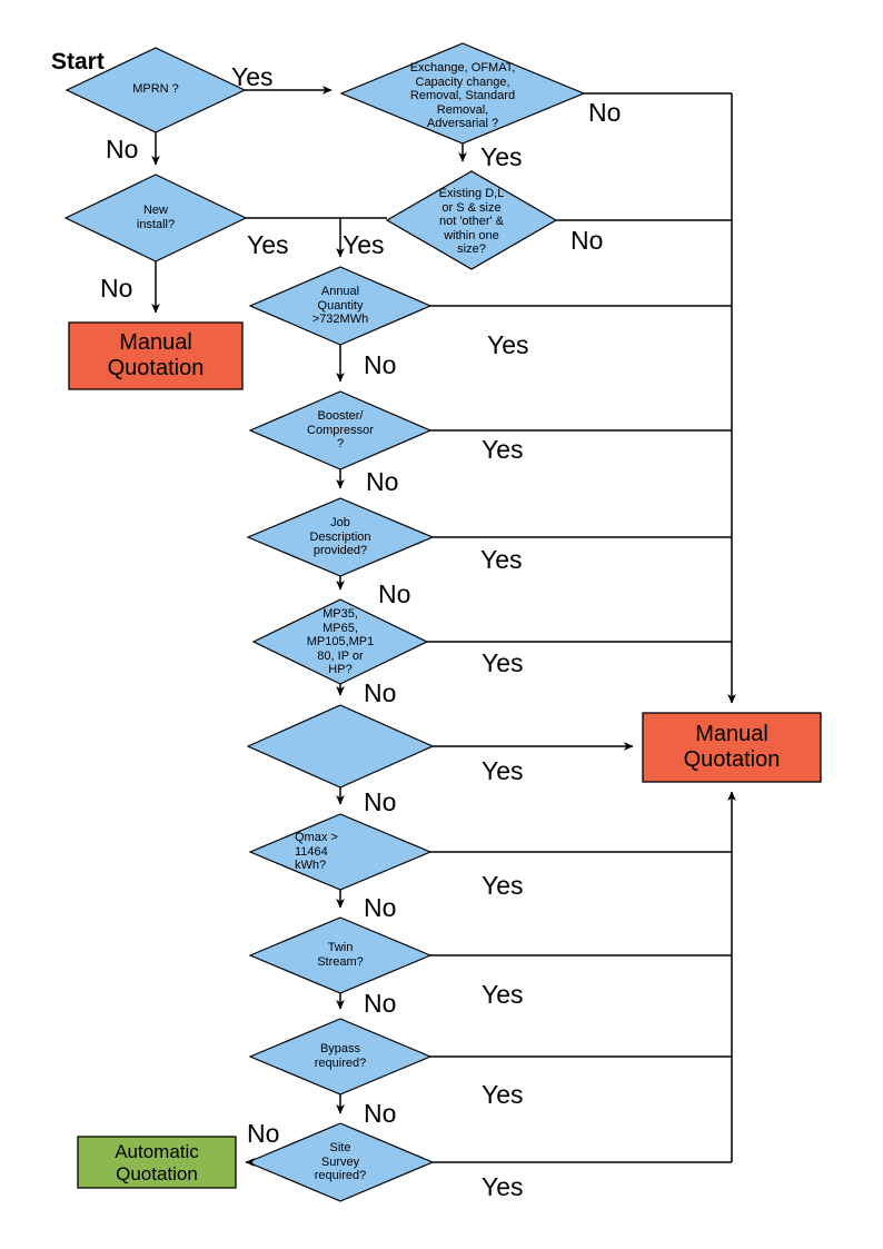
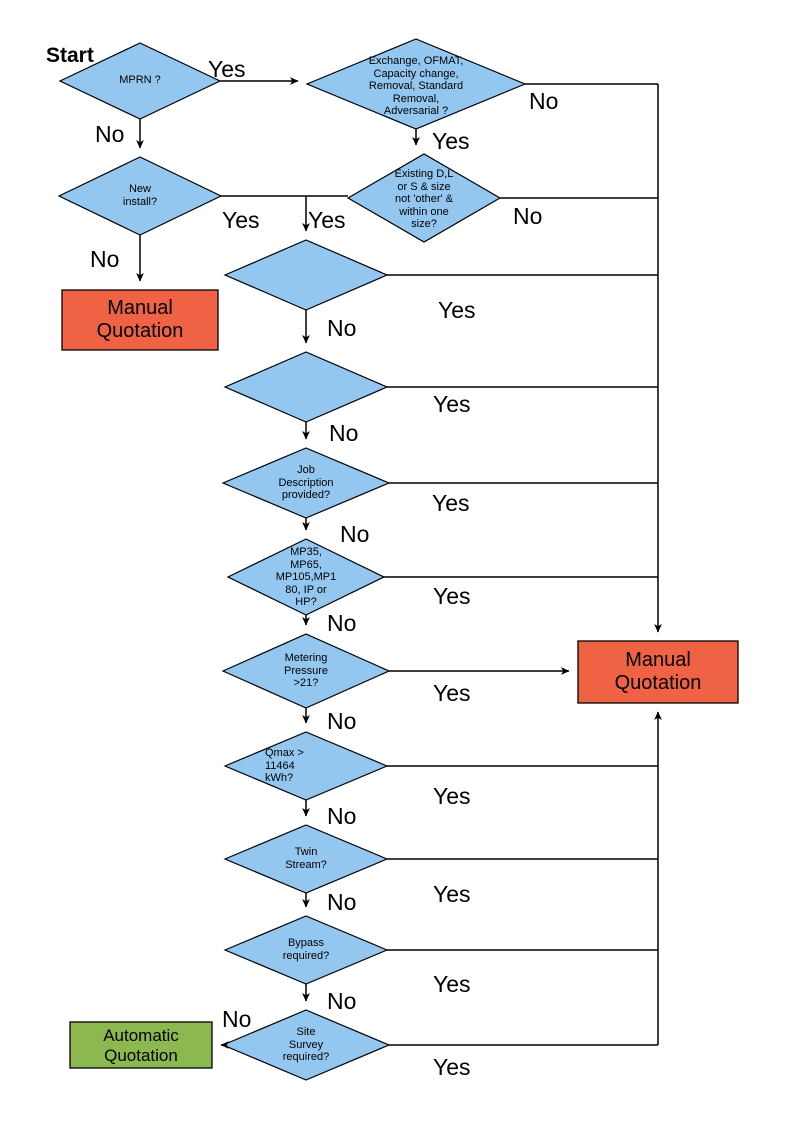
  Start
  MPRN ?
  Exchange, OFMAT,
  Capacity change,
  Removal, Standard
  Removal,
  Adversarial ?
  New
  install?
  Existing D,L
  or S & size
  not 'other' &
  within one
  size?
- Annual
- Quantity
- >732MWh
- Booster/
- Compressor
- ?
  Job
  Description
  provided?
  MP35,
  MP65,
  MP105,MP1
  80, IP or
  HP?
+ Metering
+ Pressure
+ >21?
  Qmax >
  11464
  kWh?
  Twin
  Stream?
  Bypass
  required?
  Site
  Survey
  required?
  Manual
  Quotation
  Manual
  Quotation
  Automatic
  Quotation
  Yes
  No
  No
  Yes
  Yes
  No
  Yes
  No
  Yes
  No
  Yes
  No
  Yes
  No
  Yes
  No
  Yes
  No
  Yes
  No
  Yes
  No
  Yes
  No
  No
  Yes
